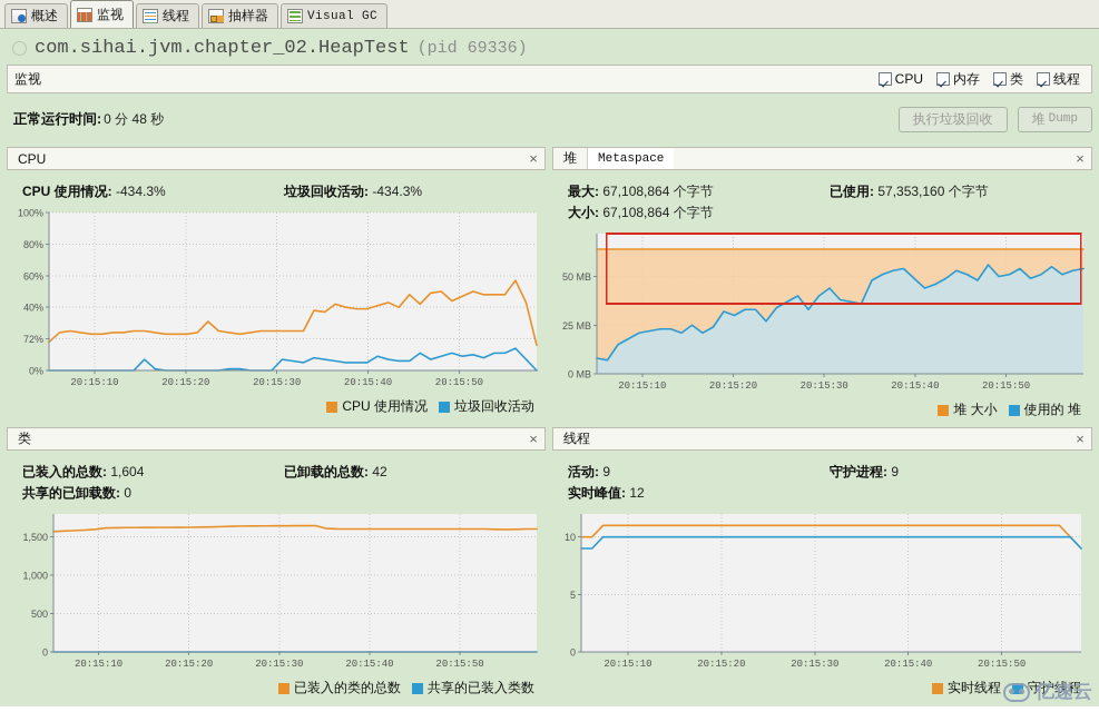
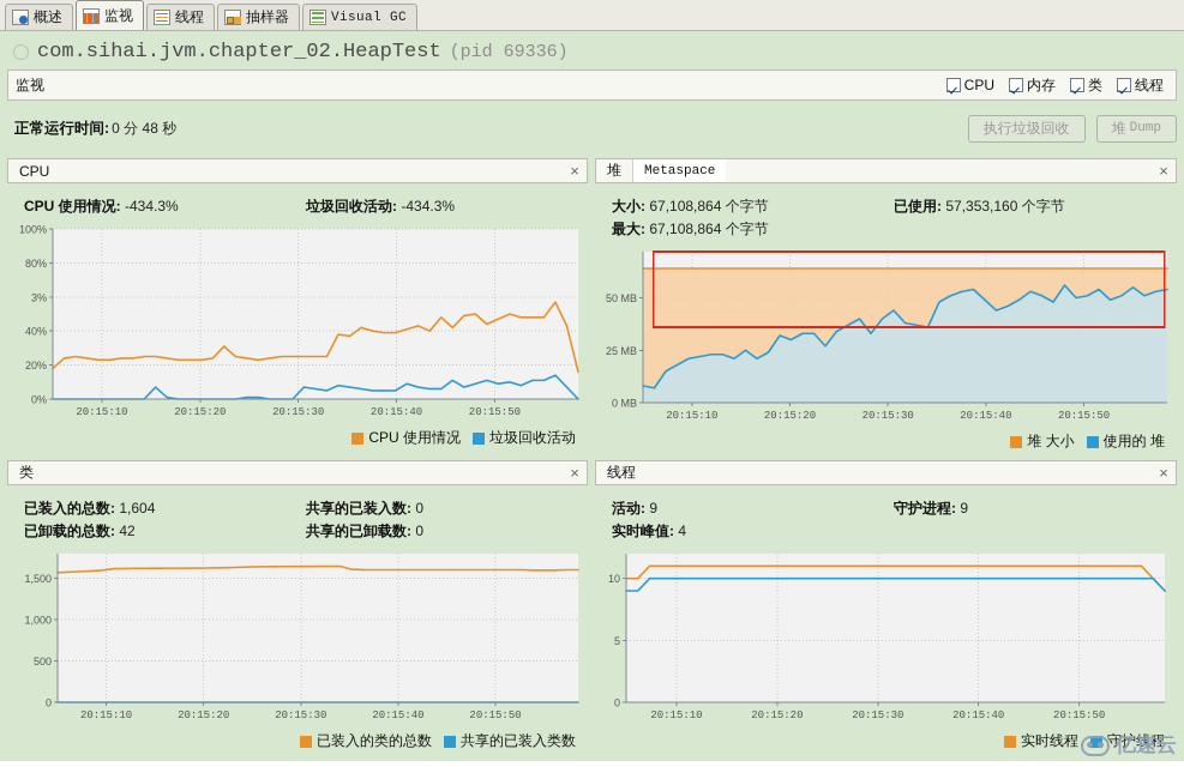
  概述
  监视
  线程
  抽样器
  Visual GC
  com.sihai.jvm.chapter_02.HeapTest
  (pid 69336)
  监视
  CPU
  内存
  类
  线程
  正常运行时间:
  0 分 48 秒
  执行垃圾回收
  堆
  Dump
  CPU
  ×
  CPU 使用情况: -434.3%
  垃圾回收活动: -434.3%
  0%
- 72%
+ 20%
  40%
- 60%
+ 3%
  80%
  100%
  20:15:10
  20:15:20
  20:15:30
  20:15:40
  20:15:50
  CPU 使用情况
  垃圾回收活动
  堆
  Metaspace
  ×
- 最大: 67,108,864 个字节
+ 大小: 67,108,864 个字节
  已使用: 57,353,160 个字节
- 大小: 67,108,864 个字节
+ 最大: 67,108,864 个字节
  0 MB
  25 MB
  50 MB
  20:15:10
  20:15:20
  20:15:30
  20:15:40
  20:15:50
  堆 大小
  使用的 堆
  类
  ×
  已装入的总数: 1,604
+ 共享的已装入数: 0
  已卸载的总数: 42
  共享的已卸载数: 0
  0
  500
  1,000
  1,500
  20:15:10
  20:15:20
  20:15:30
  20:15:40
  20:15:50
  已装入的类的总数
  共享的已装入类数
  线程
  ×
  活动: 9
  守护进程: 9
- 实时峰值: 12
+ 实时峰值: 4
  0
  5
  10
  20:15:10
  20:15:20
  20:15:30
  20:15:40
  20:15:50
  实时线程
  守护线程
  亿速云
